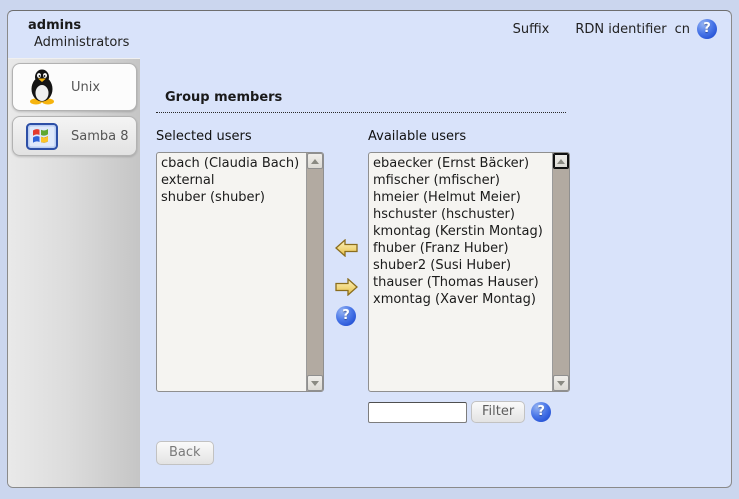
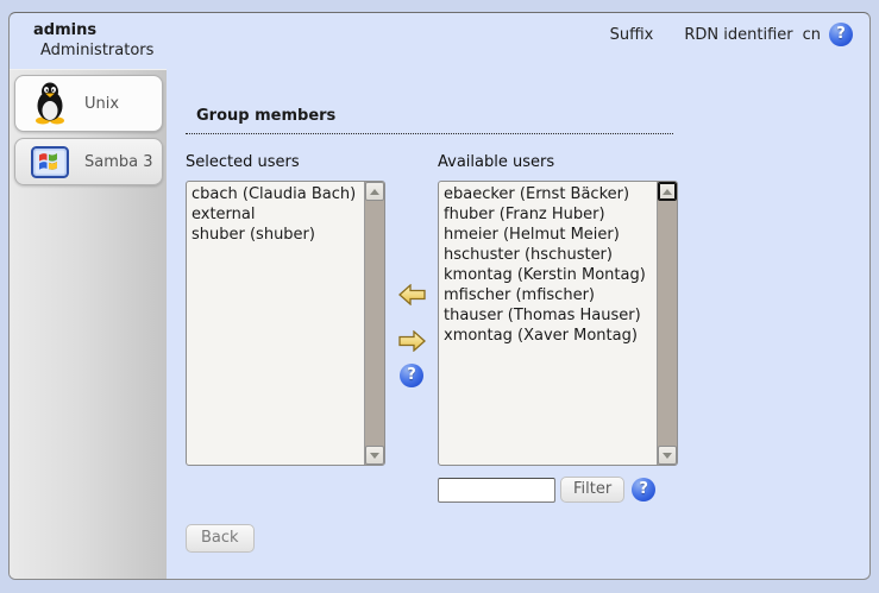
  admins
  Administrators
  Suffix
  RDN identifier
  cn
  ?
  Unix
- Samba 8
+ Samba 3
  Group members
  Selected users
  cbach (Claudia Bach)
  external
  shuber (shuber)
  ?
  Available users
  ebaecker (Ernst Bäcker)
- mfischer (mfischer)
+ fhuber (Franz Huber)
  hmeier (Helmut Meier)
  hschuster (hschuster)
  kmontag (Kerstin Montag)
- fhuber (Franz Huber)
+ mfischer (mfischer)
- shuber2 (Susi Huber)
  thauser (Thomas Hauser)
  xmontag (Xaver Montag)
  Filter
  ?
  Back
